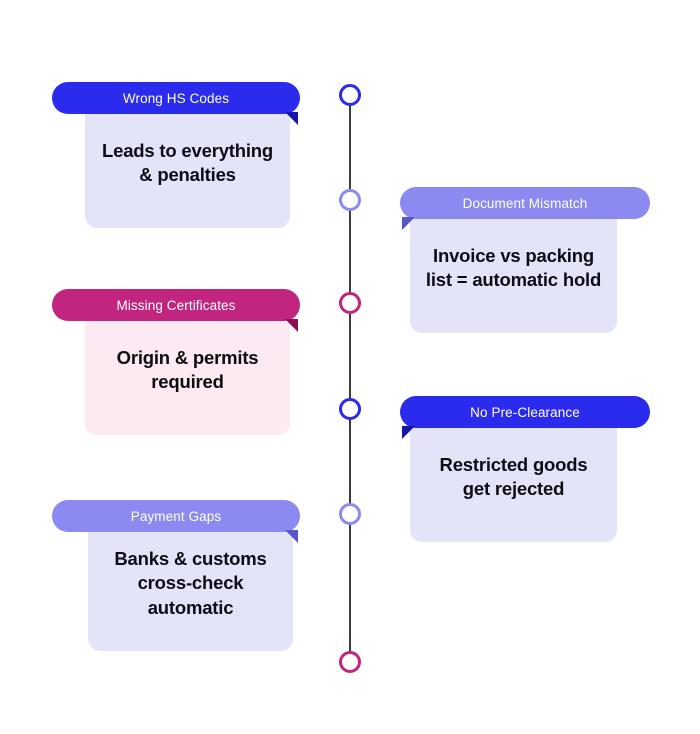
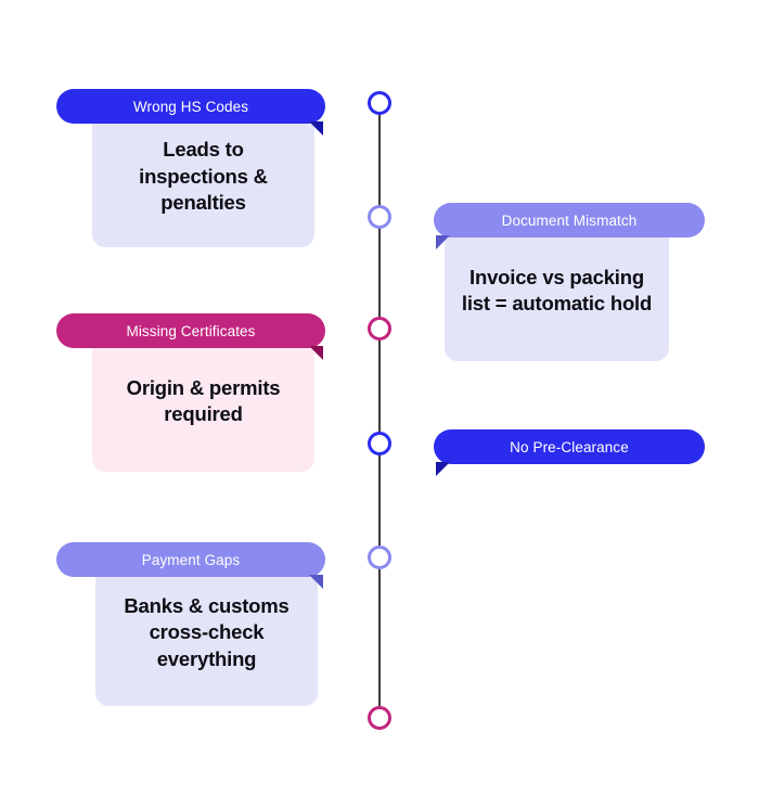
  Wrong HS Codes
- Leads to everything & penalties
+ Leads to inspections & penalties
  Missing Certificates
  Origin & permits required
  Payment Gaps
- Banks & customs cross-check automatic
+ Banks & customs cross-check everything
  Document Mismatch
  Invoice vs packing list = automatic hold
  No Pre-Clearance
- Restricted goods get rejected
